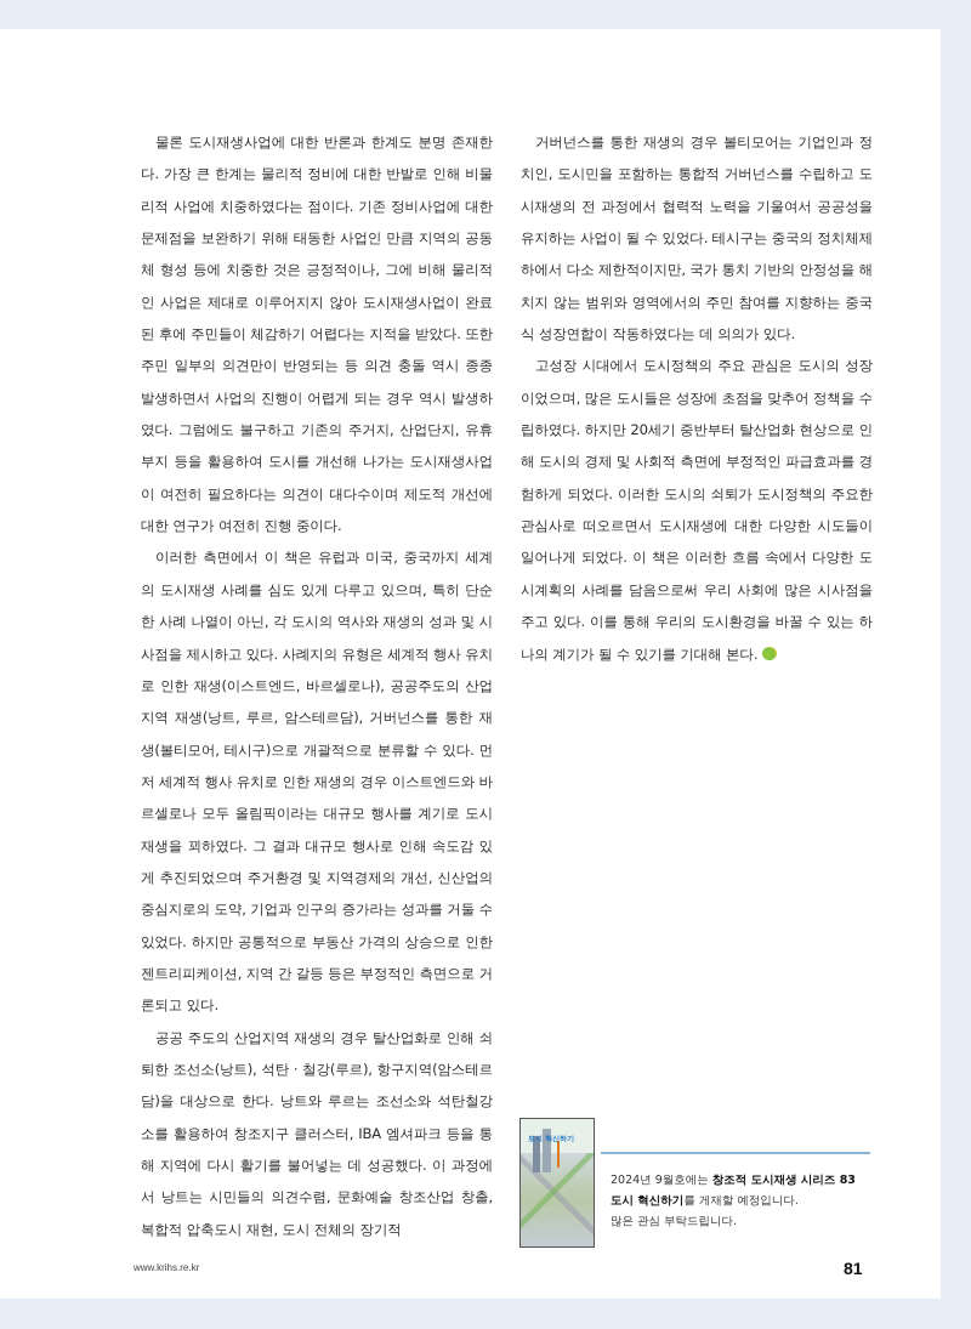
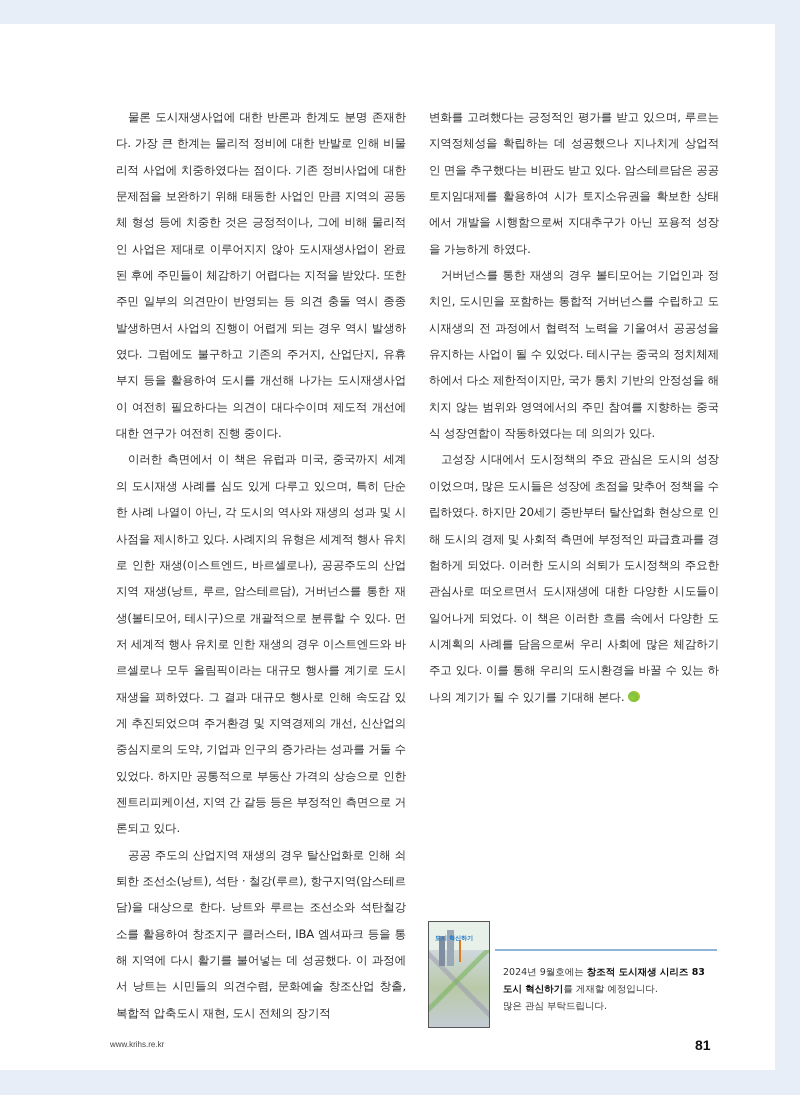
  물론 도시재생사업에 대한 반론과 한계도 분명 존재한다. 가장 큰 한계는 물리적 정비에 대한 반발로 인해 비물리적 사업에 치중하였다는 점이다. 기존 정비사업에 대한 문제점을 보완하기 위해 태동한 사업인 만큼 지역의 공동체 형성 등에 치중한 것은 긍정적이나, 그에 비해 물리적인 사업은 제대로 이루어지지 않아 도시재생사업이 완료된 후에 주민들이 체감하기 어렵다는 지적을 받았다. 또한 주민 일부의 의견만이 반영되는 등 의견 충돌 역시 종종 발생하면서 사업의 진행이 어렵게 되는 경우 역시 발생하였다. 그럼에도 불구하고 기존의 주거지, 산업단지, 유휴부지 등을 활용하여 도시를 개선해 나가는 도시재생사업이 여전히 필요하다는 의견이 대다수이며 제도적 개선에 대한 연구가 여전히 진행 중이다.
  이러한 측면에서 이 책은 유럽과 미국, 중국까지 세계의 도시재생 사례를 심도 있게 다루고 있으며, 특히 단순한 사례 나열이 아닌, 각 도시의 역사와 재생의 성과 및 시사점을 제시하고 있다. 사례지의 유형은 세계적 행사 유치로 인한 재생(이스트엔드, 바르셀로나), 공공주도의 산업지역 재생(낭트, 루르, 암스테르담), 거버넌스를 통한 재생(볼티모어, 테시구)으로 개괄적으로 분류할 수 있다. 먼저 세계적 행사 유치로 인한 재생의 경우 이스트엔드와 바르셀로나 모두 올림픽이라는 대규모 행사를 계기로 도시재생을 꾀하였다. 그 결과 대규모 행사로 인해 속도감 있게 추진되었으며 주거환경 및 지역경제의 개선, 신산업의 중심지로의 도약, 기업과 인구의 증가라는 성과를 거둘 수 있었다. 하지만 공통적으로 부동산 가격의 상승으로 인한 젠트리피케이션, 지역 간 갈등 등은 부정적인 측면으로 거론되고 있다.
  공공 주도의 산업지역 재생의 경우 탈산업화로 인해 쇠퇴한 조선소(낭트), 석탄 · 철강(루르), 항구지역(암스테르담)을 대상으로 한다. 낭트와 루르는 조선소와 석탄철강소를 활용하여 창조지구 클러스터, IBA 엠셔파크 등을 통해 지역에 다시 활기를 불어넣는 데 성공했다. 이 과정에서 낭트는 시민들의 의견수렴, 문화예술 창조산업 창출, 복합적 압축도시 재현, 도시 전체의 장기적
+ 변화를 고려했다는 긍정적인 평가를 받고 있으며, 루르는 지역정체성을 확립하는 데 성공했으나 지나치게 상업적인 면을 추구했다는 비판도 받고 있다. 암스테르담은 공공토지임대제를 활용하여 시가 토지소유권을 확보한 상태에서 개발을 시행함으로써 지대추구가 아닌 포용적 성장을 가능하게 하였다.
  거버넌스를 통한 재생의 경우 볼티모어는 기업인과 정치인, 도시민을 포함하는 통합적 거버넌스를 수립하고 도시재생의 전 과정에서 협력적 노력을 기울여서 공공성을 유지하는 사업이 될 수 있었다. 테시구는 중국의 정치체제하에서 다소 제한적이지만, 국가 통치 기반의 안정성을 해치지 않는 범위와 영역에서의 주민 참여를 지향하는 중국식 성장연합이 작동하였다는 데 의의가 있다.
- 고성장 시대에서 도시정책의 주요 관심은 도시의 성장이었으며, 많은 도시들은 성장에 초점을 맞추어 정책을 수립하였다. 하지만 20세기 중반부터 탈산업화 현상으로 인해 도시의 경제 및 사회적 측면에 부정적인 파급효과를 경험하게 되었다. 이러한 도시의 쇠퇴가 도시정책의 주요한 관심사로 떠오르면서 도시재생에 대한 다양한 시도들이 일어나게 되었다. 이 책은 이러한 흐름 속에서 다양한 도시계획의 사례를 담음으로써 우리 사회에 많은 시사점을 주고 있다. 이를 통해 우리의 도시환경을 바꿀 수 있는 하나의 계기가 될 수 있기를 기대해 본다.
+ 고성장 시대에서 도시정책의 주요 관심은 도시의 성장이었으며, 많은 도시들은 성장에 초점을 맞추어 정책을 수립하였다. 하지만 20세기 중반부터 탈산업화 현상으로 인해 도시의 경제 및 사회적 측면에 부정적인 파급효과를 경험하게 되었다. 이러한 도시의 쇠퇴가 도시정책의 주요한 관심사로 떠오르면서 도시재생에 대한 다양한 시도들이 일어나게 되었다. 이 책은 이러한 흐름 속에서 다양한 도시계획의 사례를 담음으로써 우리 사회에 많은 체감하기 주고 있다. 이를 통해 우리의 도시환경을 바꿀 수 있는 하나의 계기가 될 수 있기를 기대해 본다.
  2024년 9월호에는 창조적 도시재생 시리즈 83
  도시 혁신하기를 게재할 예정입니다.
  많은 관심 부탁드립니다.
  www.krihs.re.kr
  81
